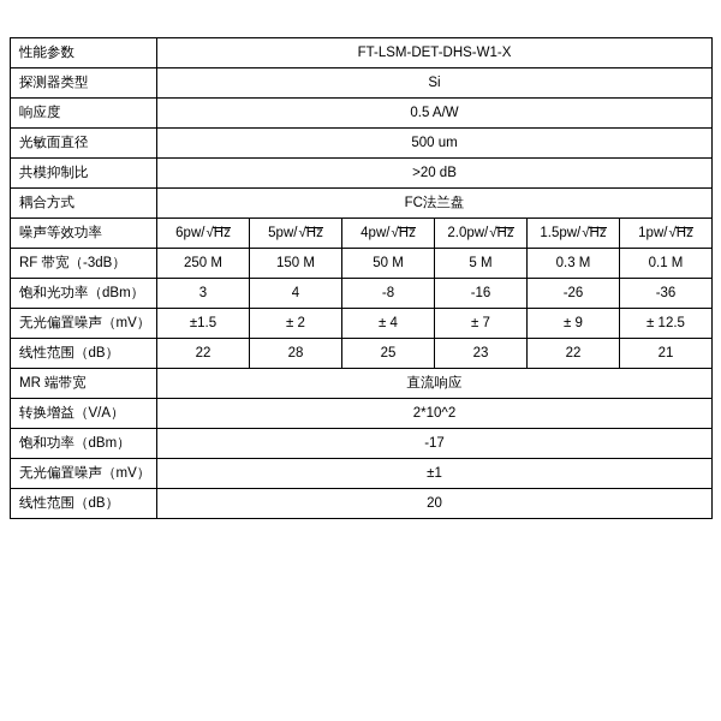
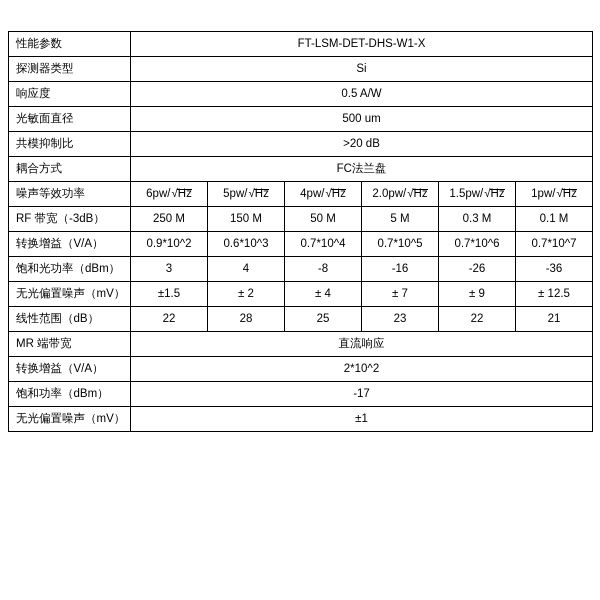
  性能参数	FT-LSM-DET-DHS-W1-X
  探测器类型	Si
  响应度	0.5 A/W
  光敏面直径	500 um
  共模抑制比	>20 dB
  耦合方式	FC法兰盘
  噪声等效功率	6pw/√Hz	5pw/√Hz	4pw/√Hz	2.0pw/√Hz	1.5pw/√Hz	1pw/√Hz
  RF 带宽（-3dB）	250 M	150 M	50 M	5 M	0.3 M	0.1 M
+ 转换增益（V/A）	0.9*10^2	0.6*10^3	0.7*10^4	0.7*10^5	0.7*10^6	0.7*10^7
  饱和光功率（dBm）	3	4	-8	-16	-26	-36
  无光偏置噪声（mV）	±1.5	± 2	± 4	± 7	± 9	± 12.5
  线性范围（dB）	22	28	25	23	22	21
  MR 端带宽	直流响应
  转换增益（V/A）	2*10^2
  饱和功率（dBm）	-17
  无光偏置噪声（mV）	±1
- 线性范围（dB）	20
